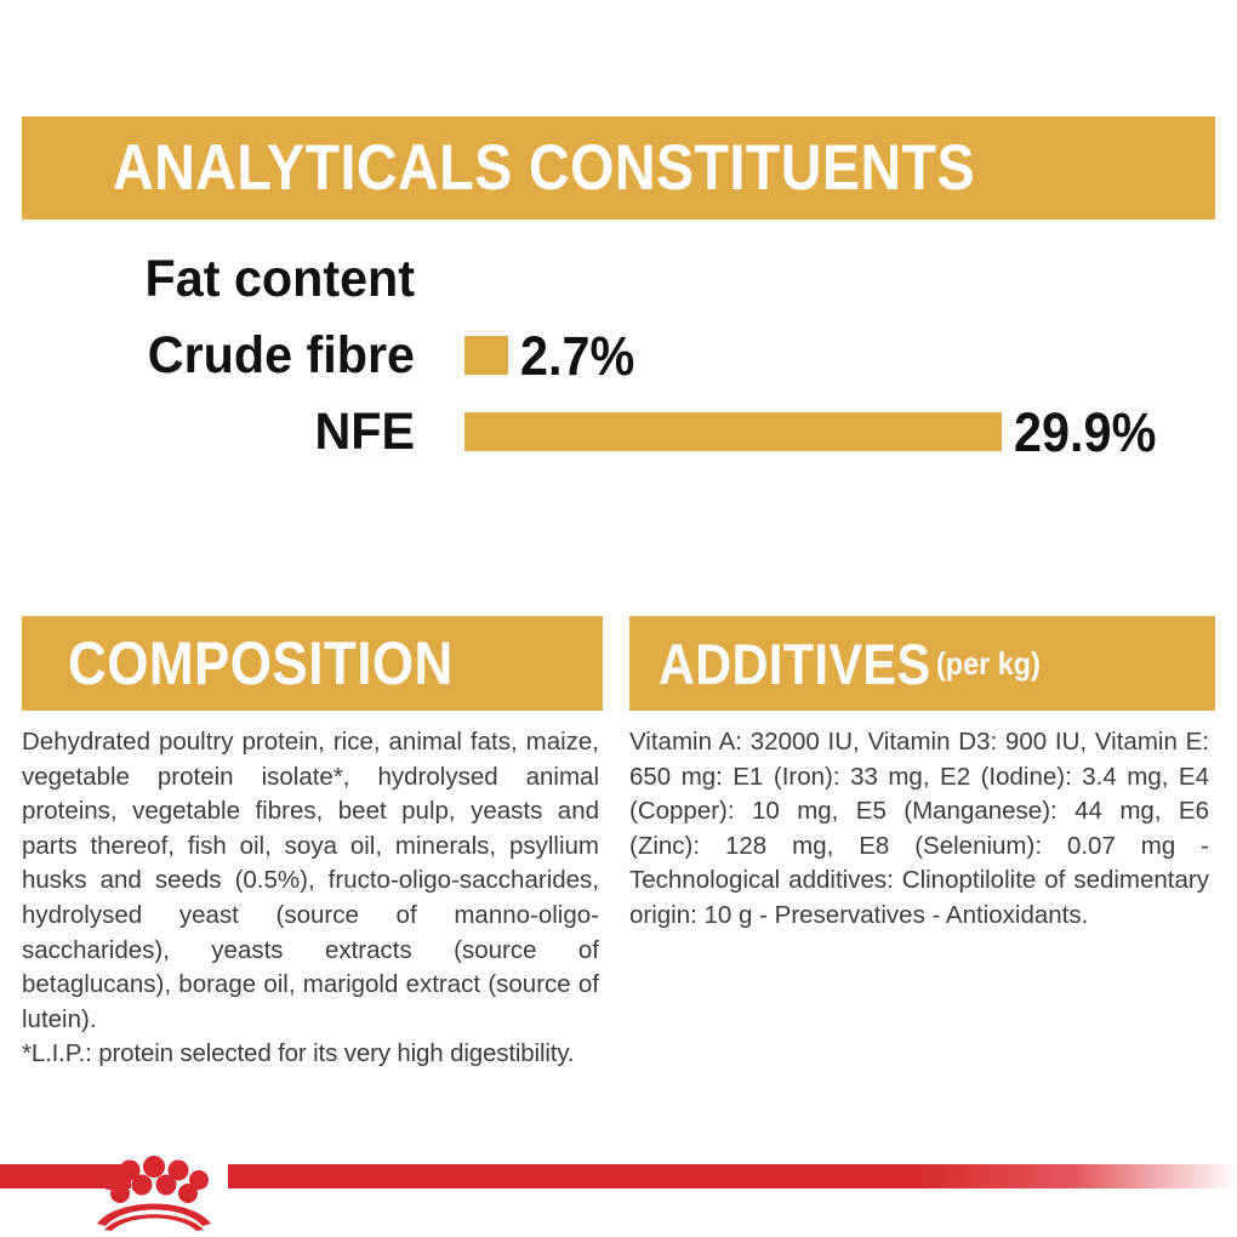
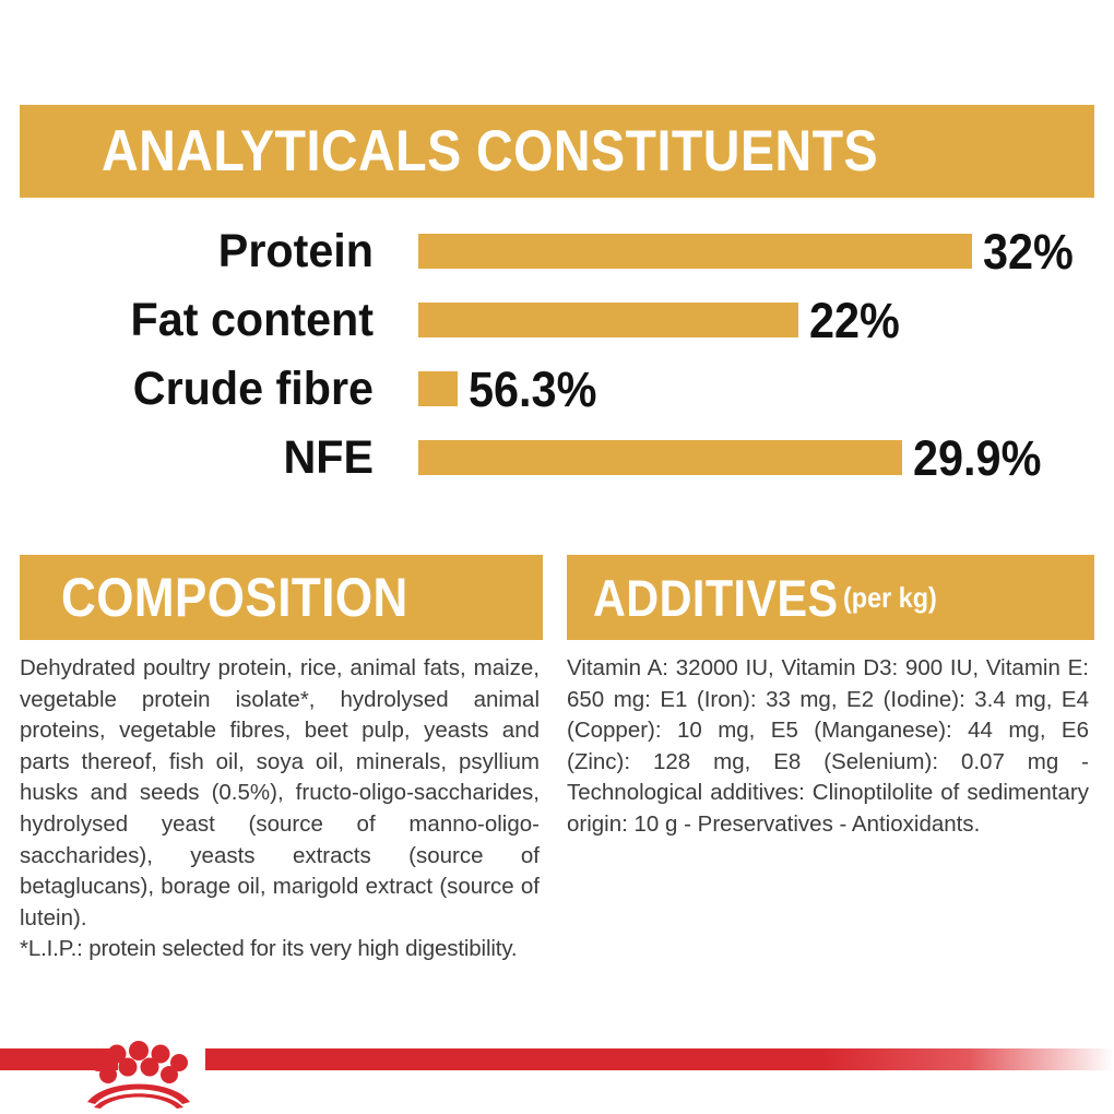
  ANALYTICALS CONSTITUENTS
+ Protein
+ 32%
  Fat content
+ 22%
  Crude fibre
- 2.7%
+ 56.3%
  NFE
  29.9%
  COMPOSITION
  ADDITIVES
  (per kg)
  Dehydrated poultry protein, rice, animal fats, maize, vegetable protein isolate*, hydrolysed animal proteins, vegetable fibres, beet pulp, yeasts and parts thereof, fish oil, soya oil, minerals, psyllium husks and seeds (0.5%), fructo-oligo-saccharides, hydrolysed yeast (source of manno-oligo-saccharides), yeasts extracts (source of betaglucans), borage oil, marigold extract (source of lutein).
  *L.I.P.: protein selected for its very high digestibility.
  Vitamin A: 32000 IU, Vitamin D3: 900 IU, Vitamin E: 650 mg: E1 (Iron): 33 mg, E2 (Iodine): 3.4 mg, E4 (Copper): 10 mg, E5 (Manganese): 44 mg, E6 (Zinc): 128 mg, E8 (Selenium): 0.07 mg - Technological additives: Clinoptilolite of sedimentary origin: 10 g - Preservatives - Antioxidants.
